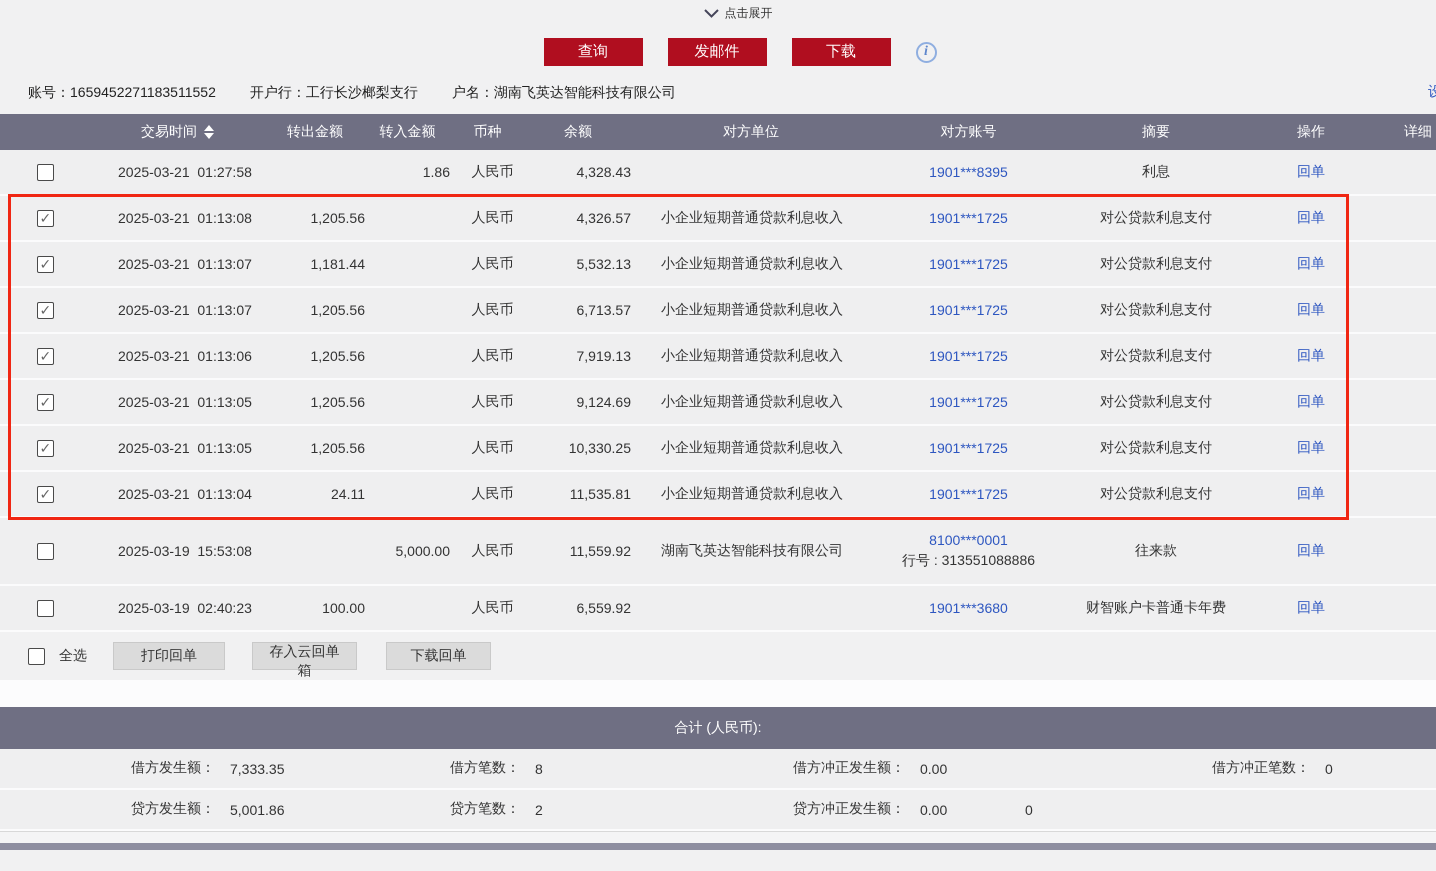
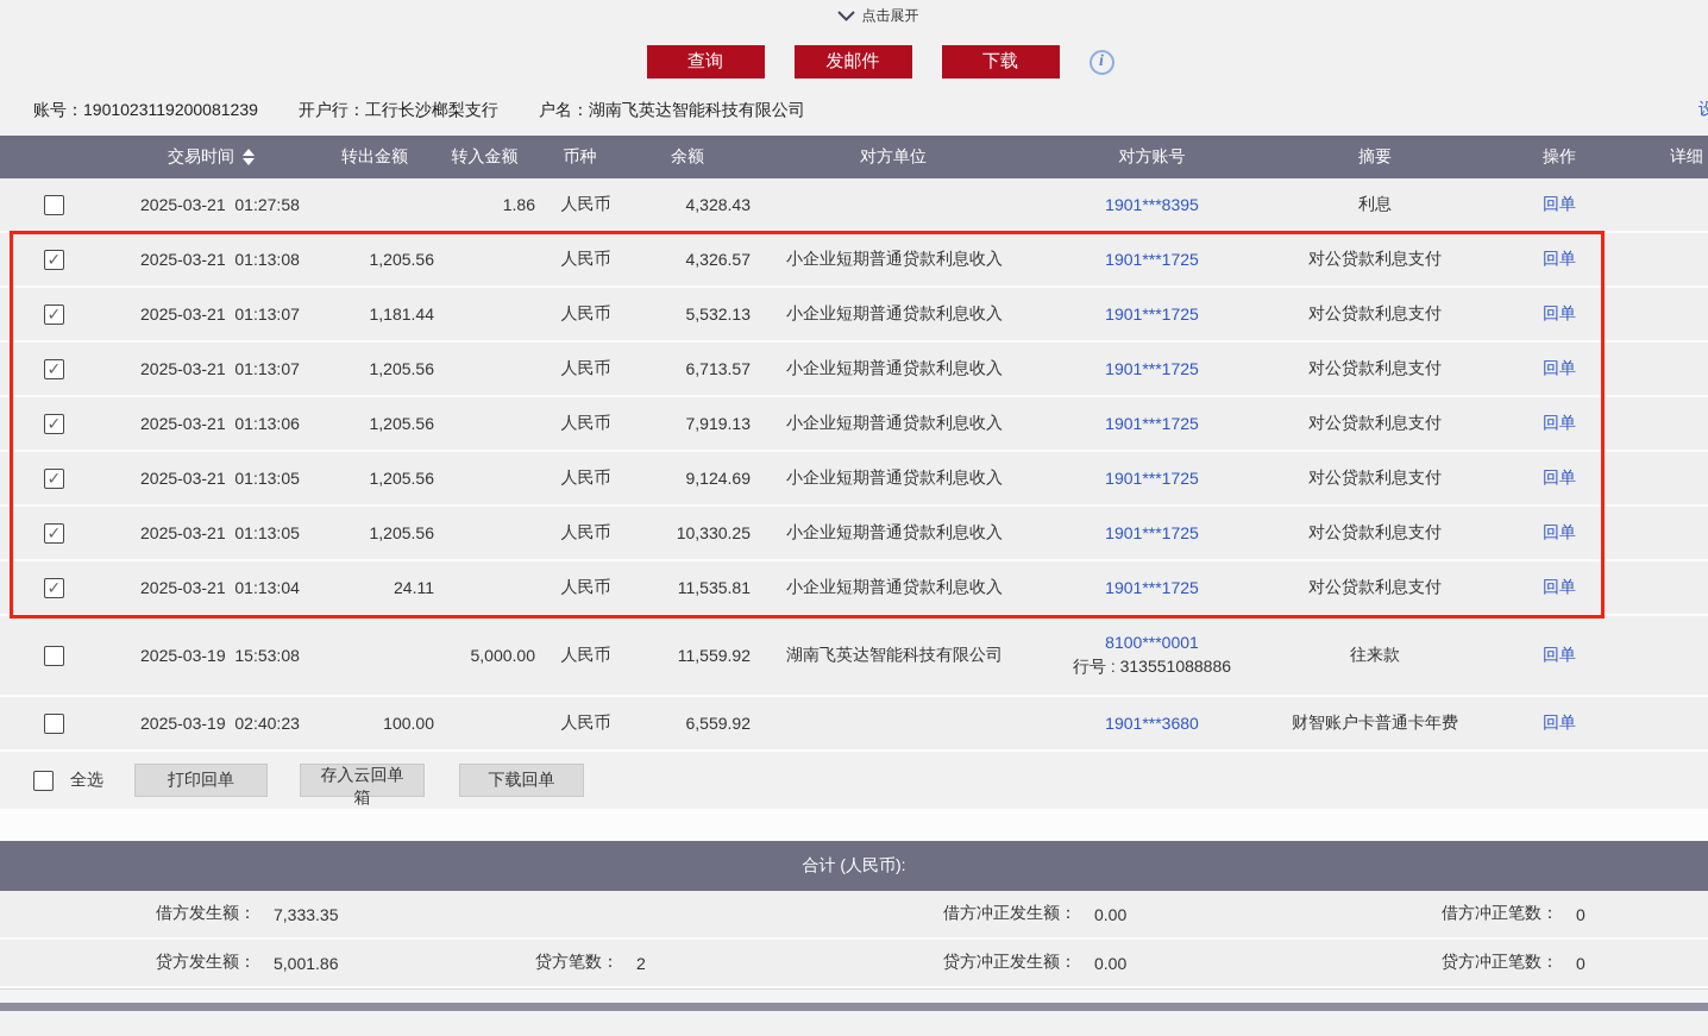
  点击展开
  查询
  发邮件
  下载
  i
- 账号：1659452271183511552
+ 账号：1901023119200081239
  开户行：工行长沙榔梨支行
  户名：湖南飞英达智能科技有限公司
  设
  交易时间
  转出金额
  转入金额
  币种
  余额
  对方单位
  对方账号
  摘要
  操作
  详细
  2025-03-21 01:27:58
  1.86
  人民币
  4,328.43
  1901***8395
  利息
  回单
  2025-03-21 01:13:08
  1,205.56
  人民币
  4,326.57
  小企业短期普通贷款利息收入
  1901***1725
  对公贷款利息支付
  回单
  2025-03-21 01:13:07
  1,181.44
  人民币
  5,532.13
  小企业短期普通贷款利息收入
  1901***1725
  对公贷款利息支付
  回单
  2025-03-21 01:13:07
  1,205.56
  人民币
  6,713.57
  小企业短期普通贷款利息收入
  1901***1725
  对公贷款利息支付
  回单
  2025-03-21 01:13:06
  1,205.56
  人民币
  7,919.13
  小企业短期普通贷款利息收入
  1901***1725
  对公贷款利息支付
  回单
  2025-03-21 01:13:05
  1,205.56
  人民币
  9,124.69
  小企业短期普通贷款利息收入
  1901***1725
  对公贷款利息支付
  回单
  2025-03-21 01:13:05
  1,205.56
  人民币
  10,330.25
  小企业短期普通贷款利息收入
  1901***1725
  对公贷款利息支付
  回单
  2025-03-21 01:13:04
  24.11
  人民币
  11,535.81
  小企业短期普通贷款利息收入
  1901***1725
  对公贷款利息支付
  回单
  2025-03-19 15:53:08
  5,000.00
  人民币
  11,559.92
  湖南飞英达智能科技有限公司
  8100***0001
  行号 : 313551088886
  往来款
  回单
  2025-03-19 02:40:23
  100.00
  人民币
  6,559.92
  1901***3680
  财智账户卡普通卡年费
  回单
  全选
  打印回单
  存入云回单箱
  下载回单
  合计 (人民币):
  借方发生额：
  7,333.35
- 借方笔数：
- 8
  借方冲正发生额：
  0.00
  借方冲正笔数：
  0
  贷方发生额：
  5,001.86
  贷方笔数：
  2
  贷方冲正发生额：
  0.00
+ 贷方冲正笔数：
  0
